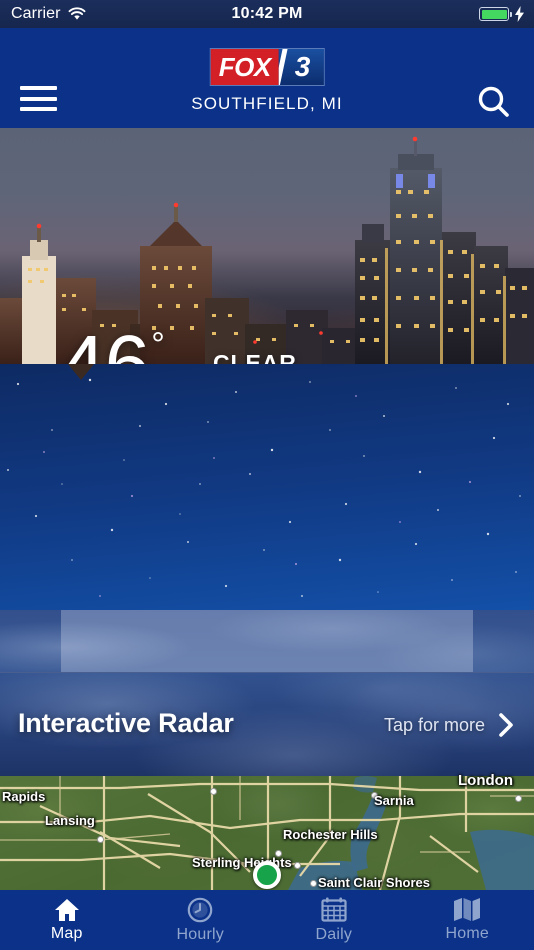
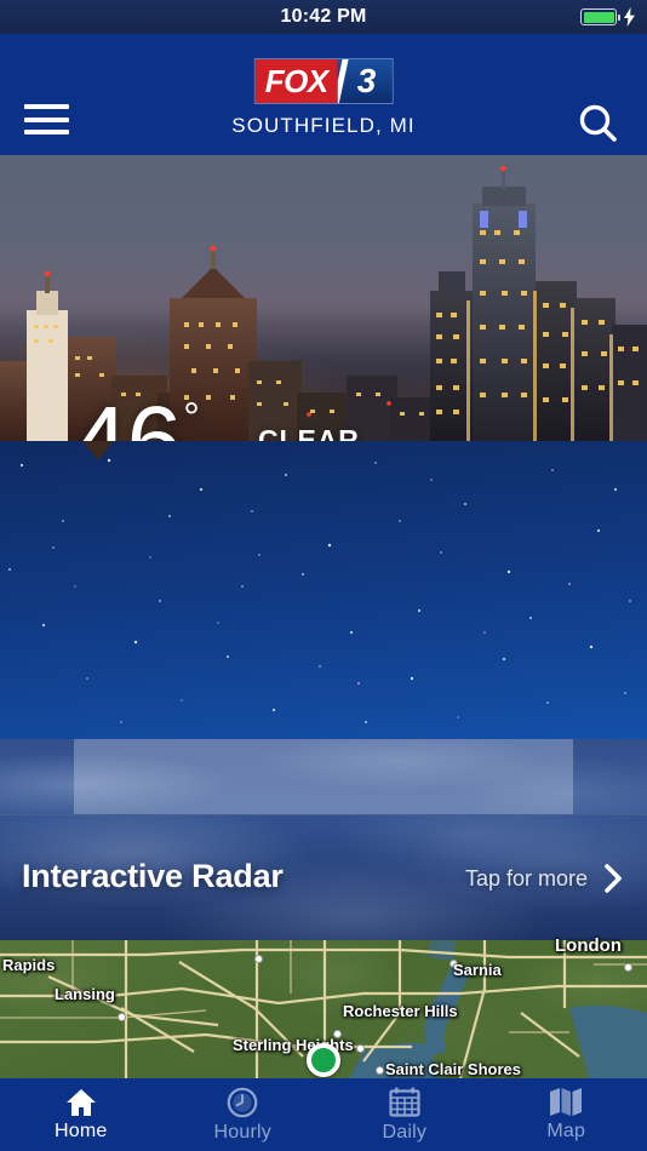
- Carrier
  10:42 PM
  FOX
  3
  SOUTHFIELD, MI
  °
  CLEAR
  Interactive Radar
  Tap for more
  Rapids
  Lansing
  Sarnia
  London
  Rochester Hills
  Sterling Hehts
  Saint Clair Shores
- Map
+ Home
  Hourly
  Daily
- Home
+ Map
